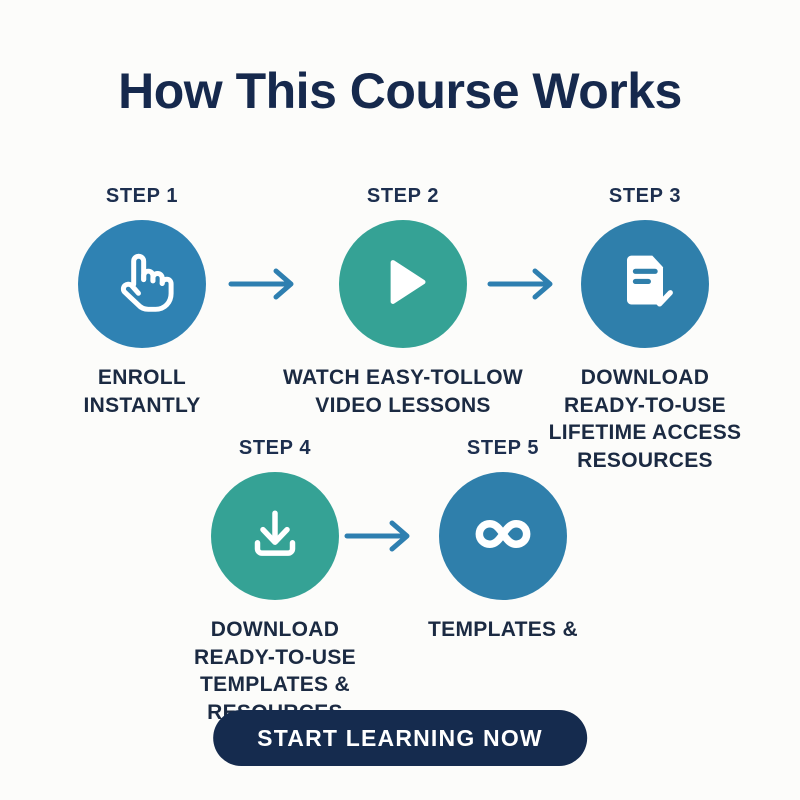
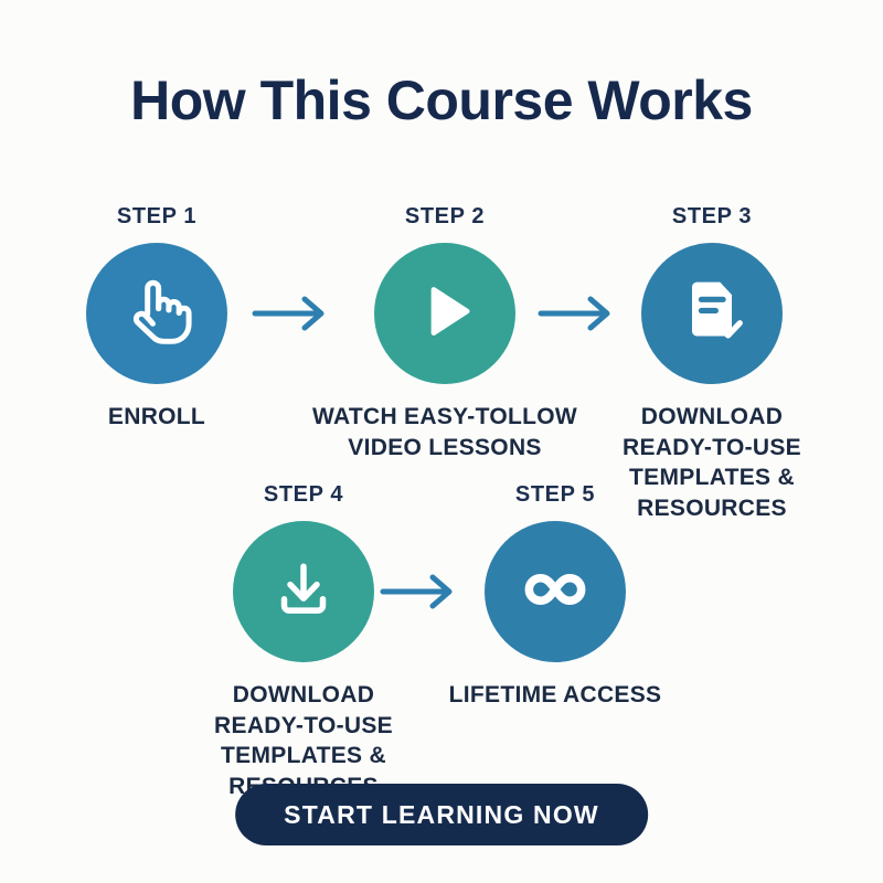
  How This Course Works
  STEP 1
  ENROLL
- INSTANTLY
  STEP 2
  WATCH EASY-TOLLOW
  VIDEO LESSONS
  STEP 3
  DOWNLOAD
  READY-TO-USE
- LIFETIME ACCESS
+ TEMPLATES &
  RESOURCES
  STEP 4
  DOWNLOAD
  READY-TO-USE
  STEP 5
- TEMPLATES &
+ LIFETIME ACCESS
  START LEARNING NOW
